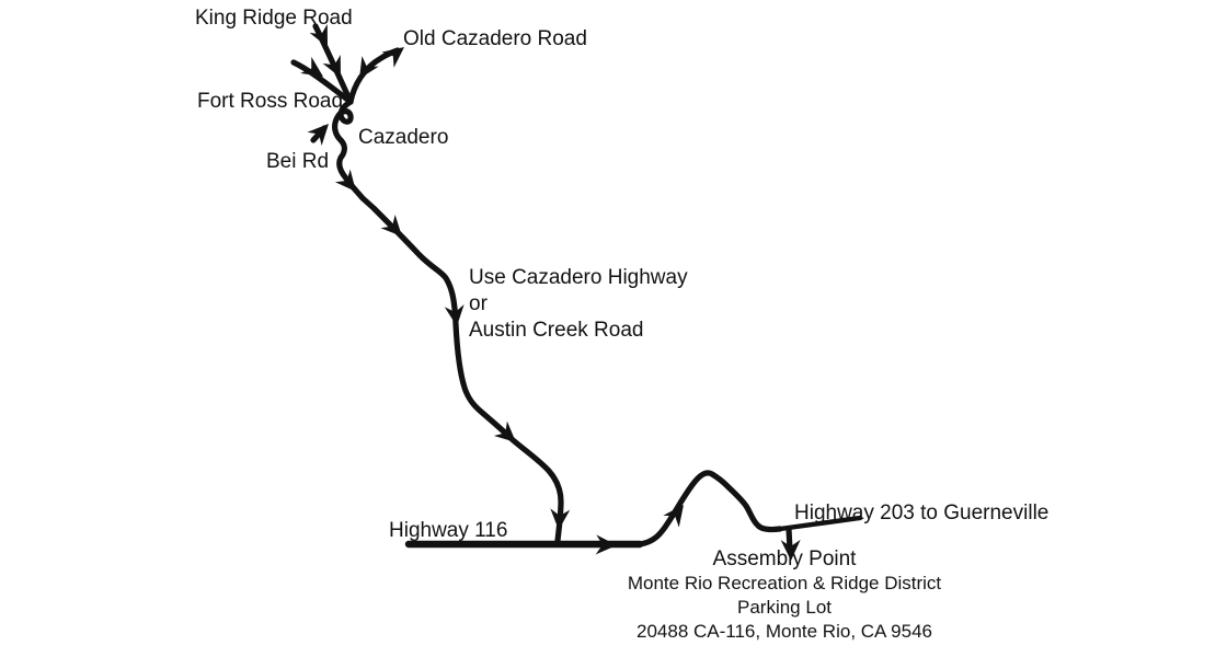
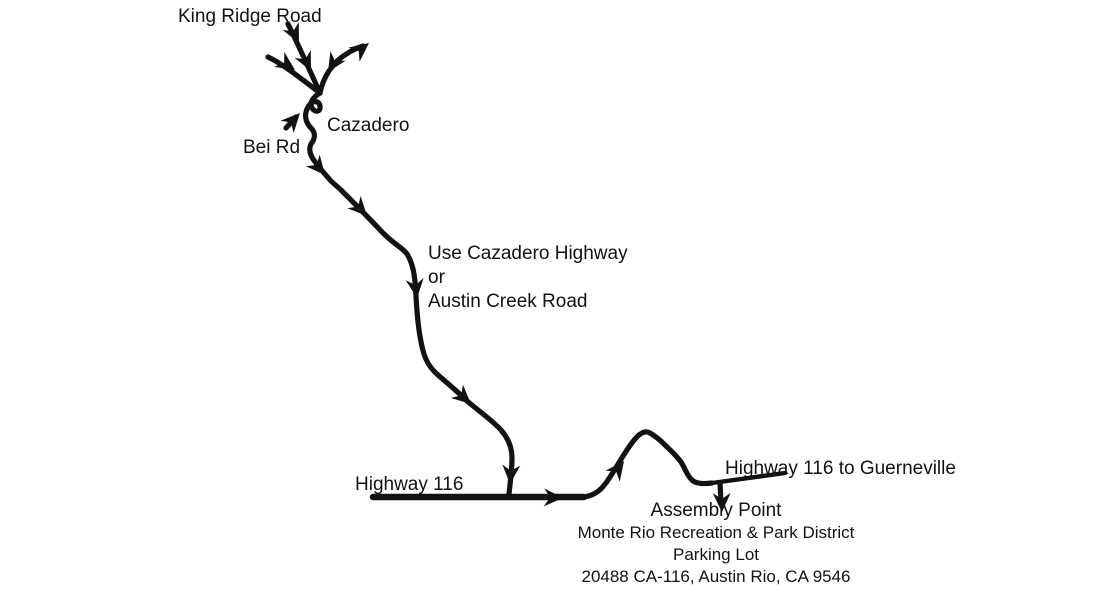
  King Ridge Road
- Old Cazadero Road
- Fort Ross Road
  Cazadero
  Bei Rd
  Use Cazadero Highway
  or
  Austin Creek Road
  Highway 116
- Highway 203 to Guerneville
+ Highway 116 to Guerneville
  Assembly Point
- Monte Rio Recreation & Ridge District
+ Monte Rio Recreation & Park District
  Parking Lot
- 20488 CA-116, Monte Rio, CA 9546
+ 20488 CA-116, Austin Rio, CA 9546
